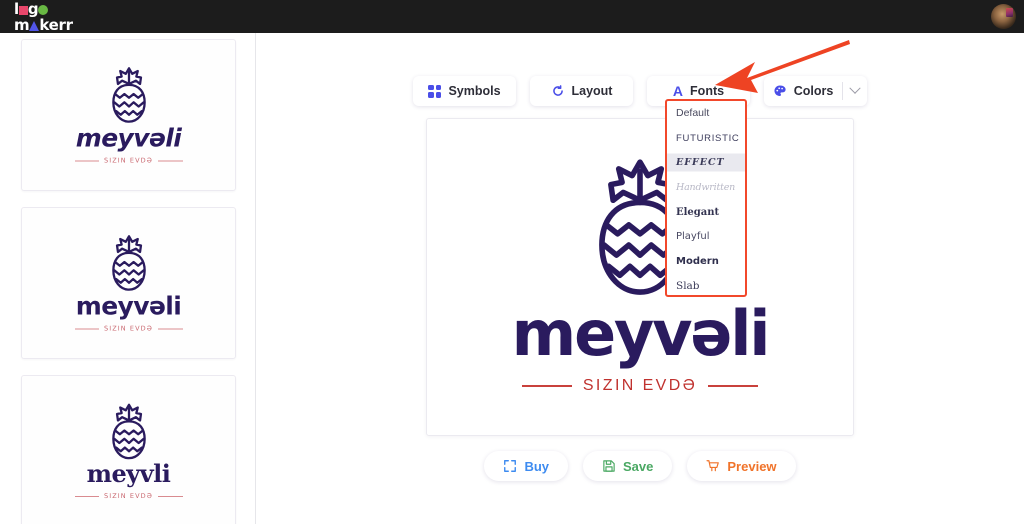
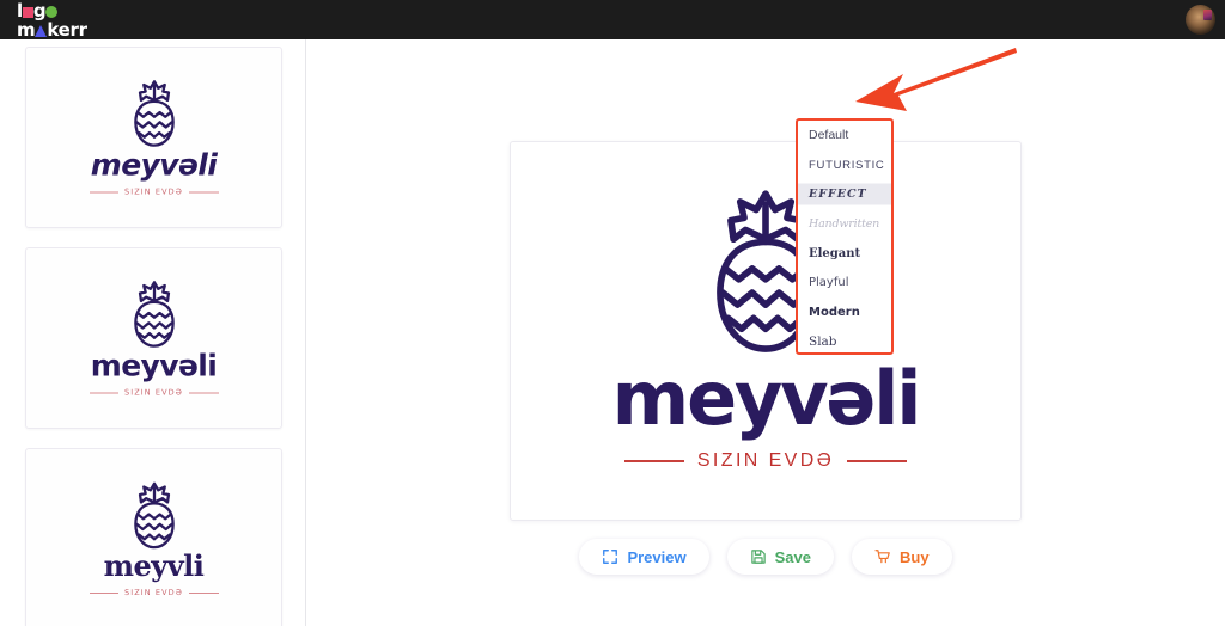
  l g
  m kerr
  meyvəli
  SIZIN EVDƏ
  meyvəli
  SIZIN EVDƏ
  meyvli
  SIZIN EVDƏ
- Symbols
- Layout
- A
- Fonts
- Colors
  Default
  FUTURISTIC
  EFFECT
  Handwritten
  Elegant
  Playful
  Modern
  Slab
  meyvəli
  SIZIN EVDƏ
- Buy
+ Preview
  Save
- Preview
+ Buy
